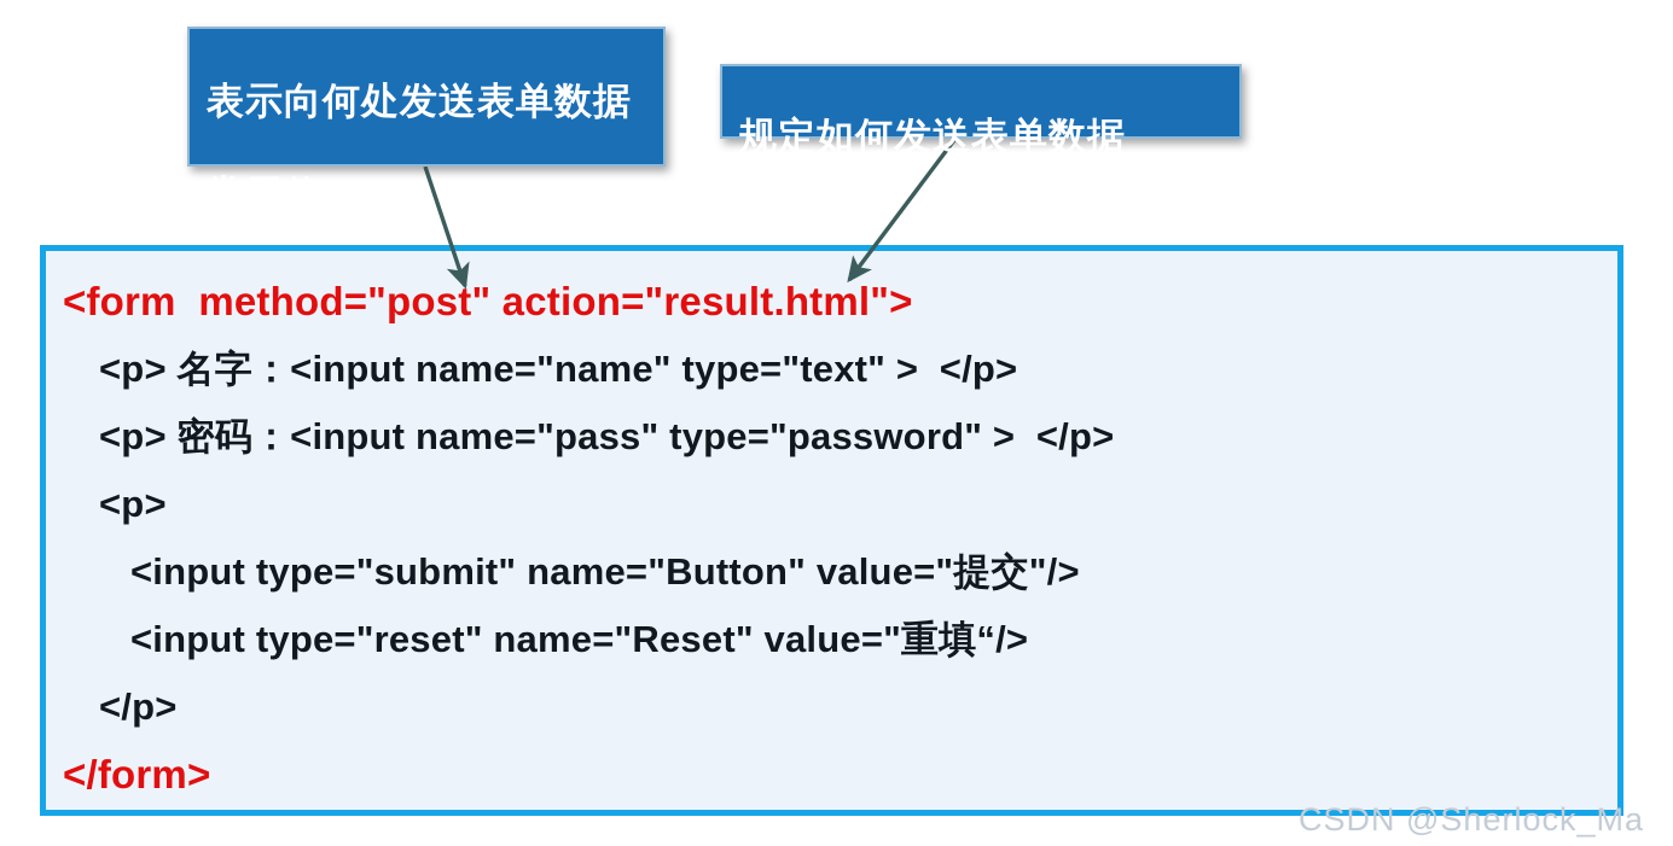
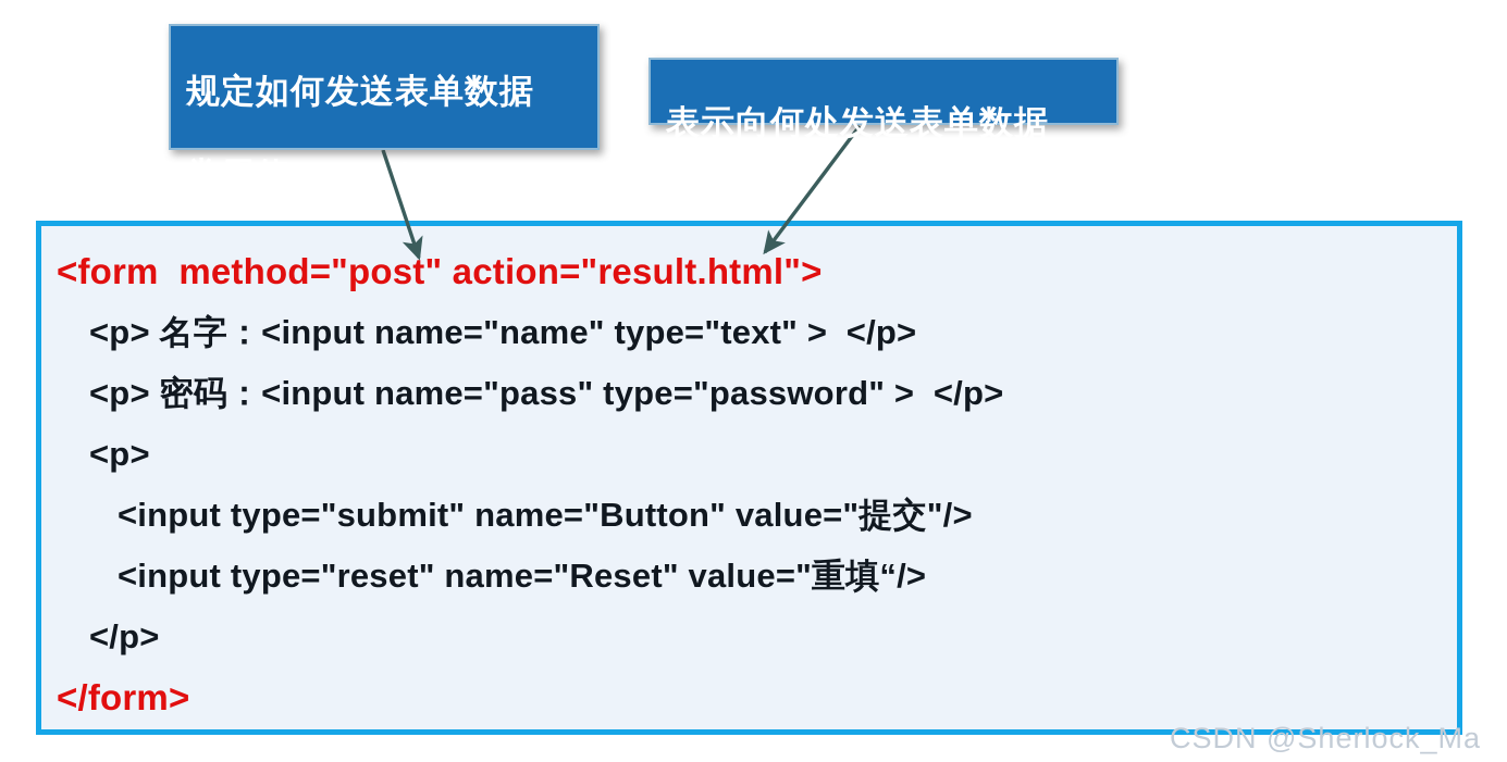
  <form method="post" action="result.html">
  <p> 名字：<input name="name" type="text" > </p>
  <p> 密码：<input name="pass" type="password" > </p>
  <p>
  <input type="submit" name="Button" value="提交"/>
  <input type="reset" name="Reset" value="重填“/>
  </p>
  </form>
- 表示向何处发送表单数据
+ 规定如何发送表单数据
  常用值：get | post
- 规定如何发送表单数据
+ 表示向何处发送表单数据
  CSDN @Sherlock_Ma
